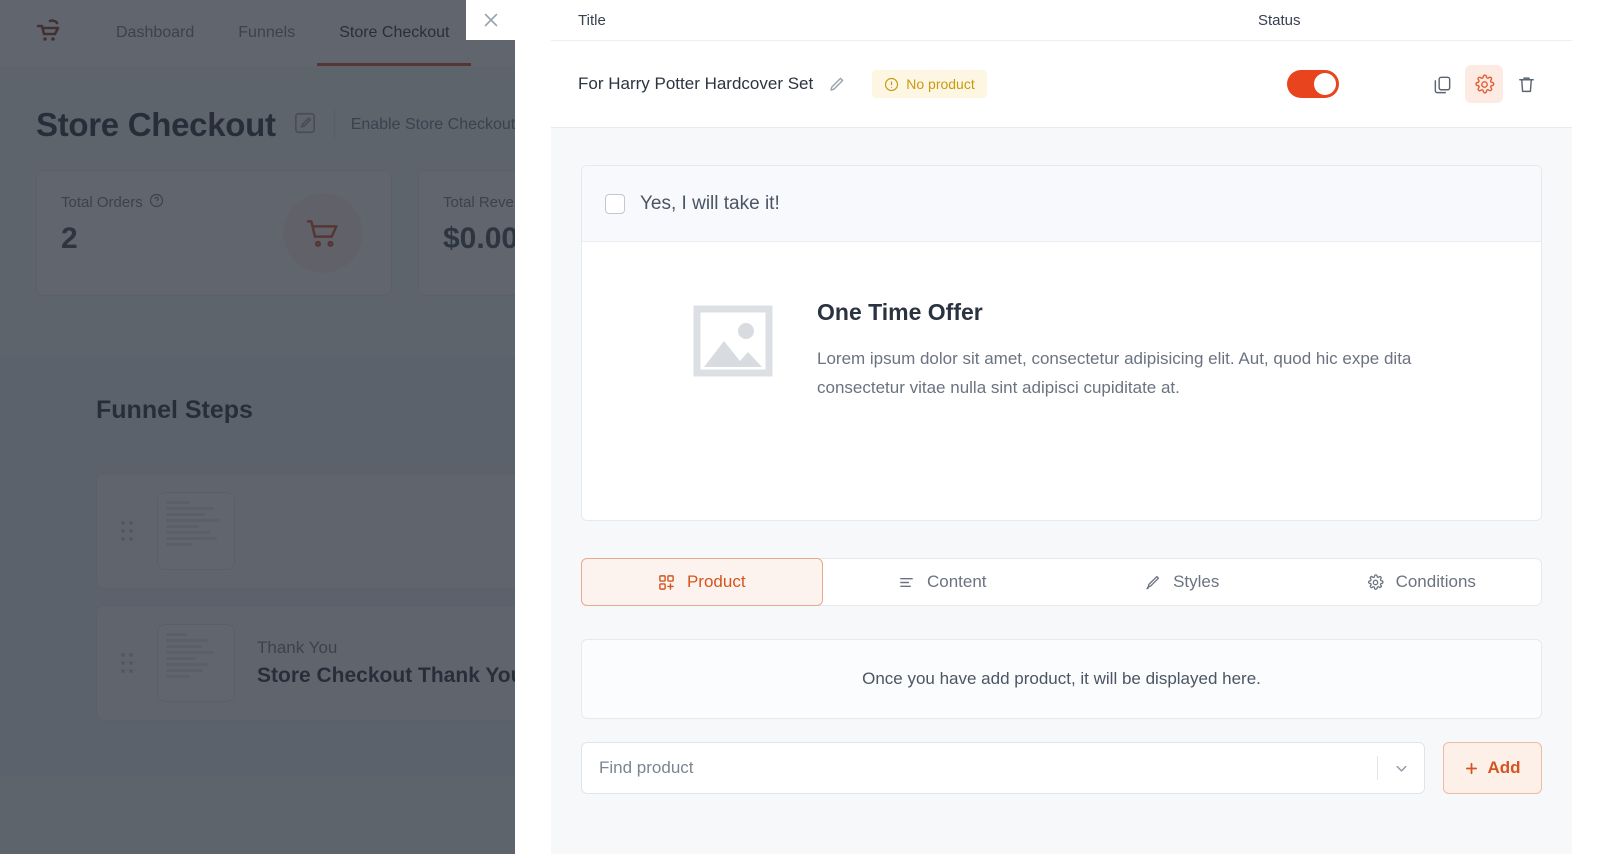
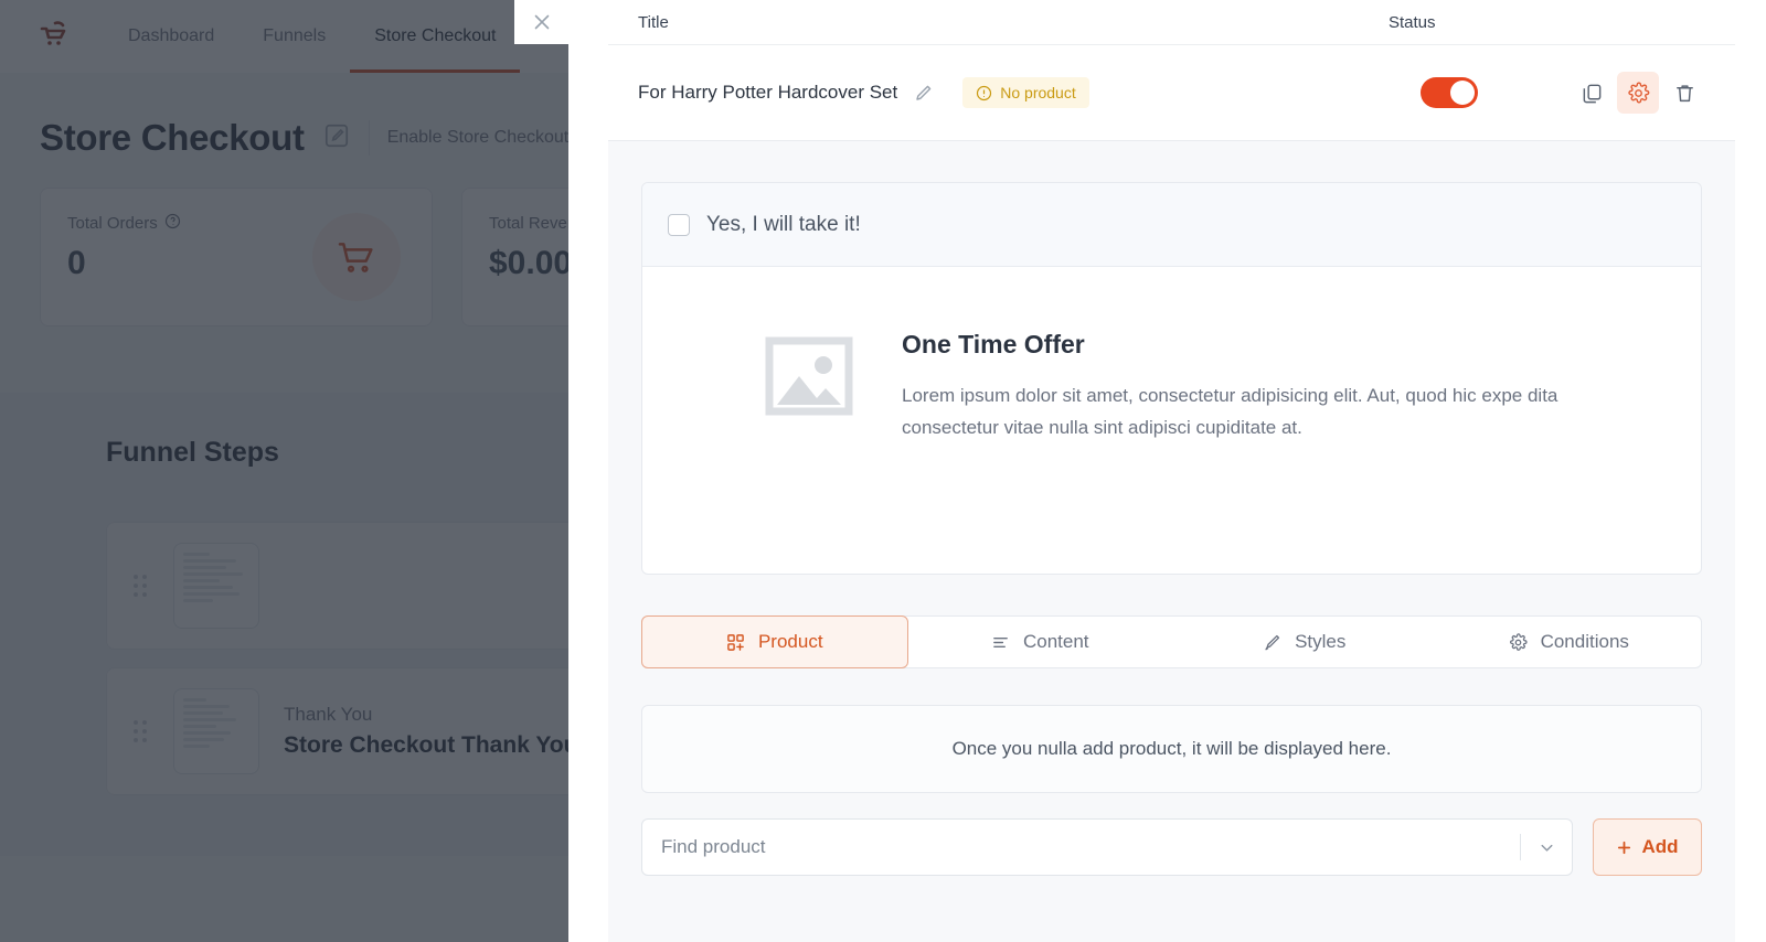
  Dashboard
  Funnels
  Store Checkout
  Store Checkout
  Enable Store Checkout
  Total Orders
- 2
+ 0
  Total Reve
  $0.00
  Funnel Steps
  Thank You
  Store Checkout Thank Yo
  Title
  Status
  For Harry Potter Hardcover Set
  No product
  Yes, I will take it!
  One Time Offer
  Lorem ipsum dolor sit amet, consectetur adipisicing elit. Aut, quod hic expe dita consectetur vitae nulla sint adipisci cupiditate at.
  Product
  Content
  Styles
  Conditions
- Once you have add product, it will be displayed here.
+ Once you nulla add product, it will be displayed here.
  Find product
  Add
